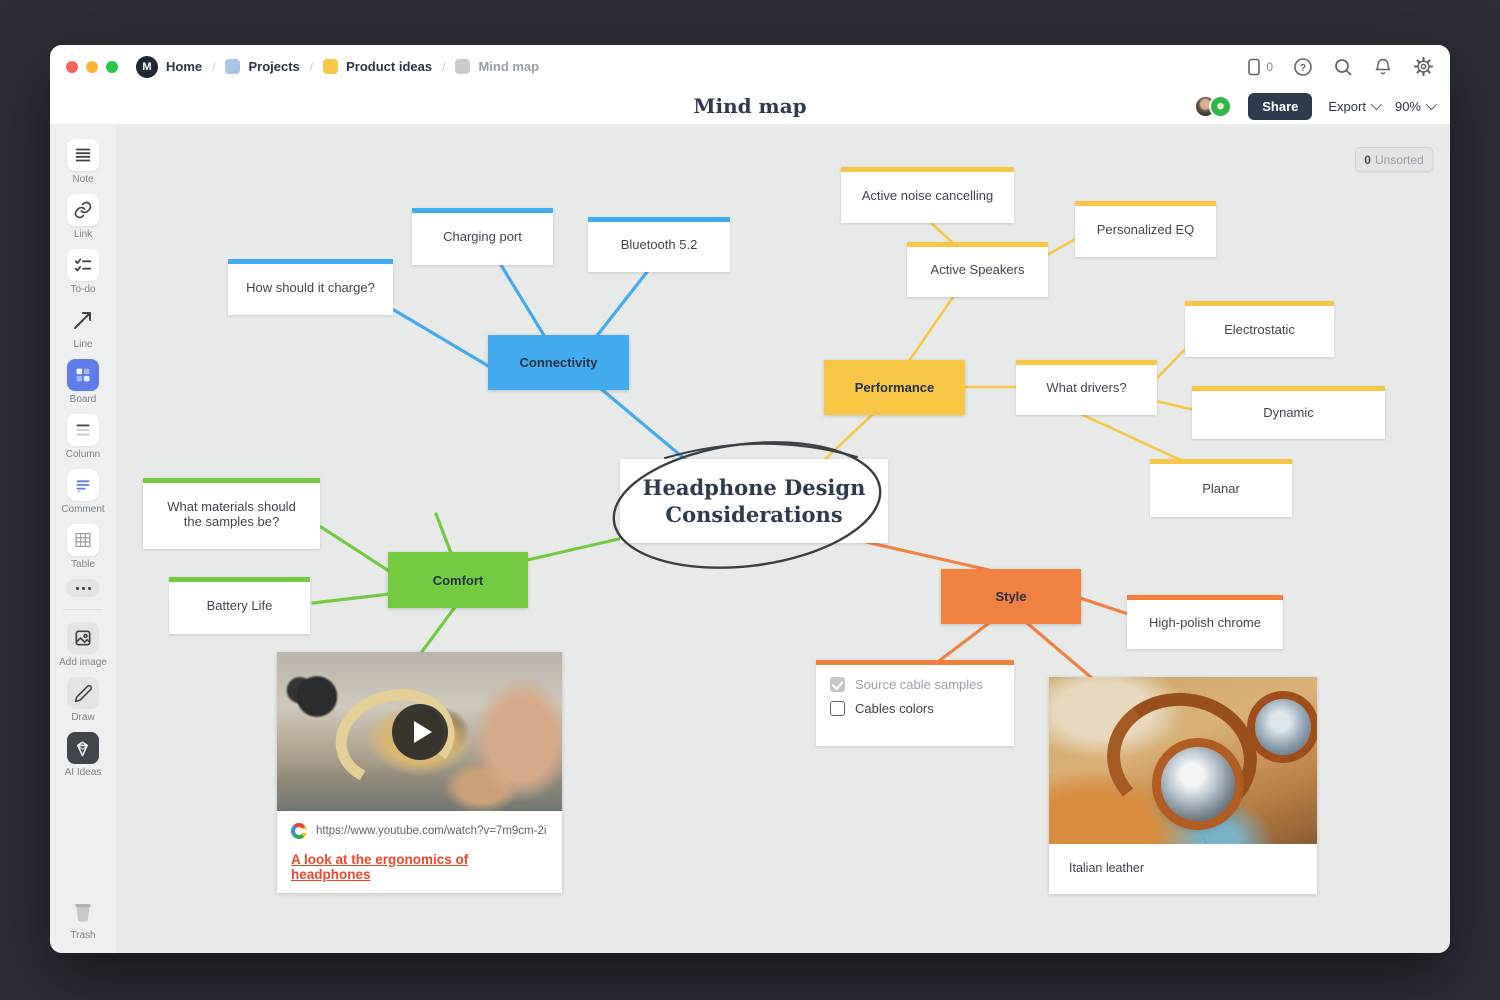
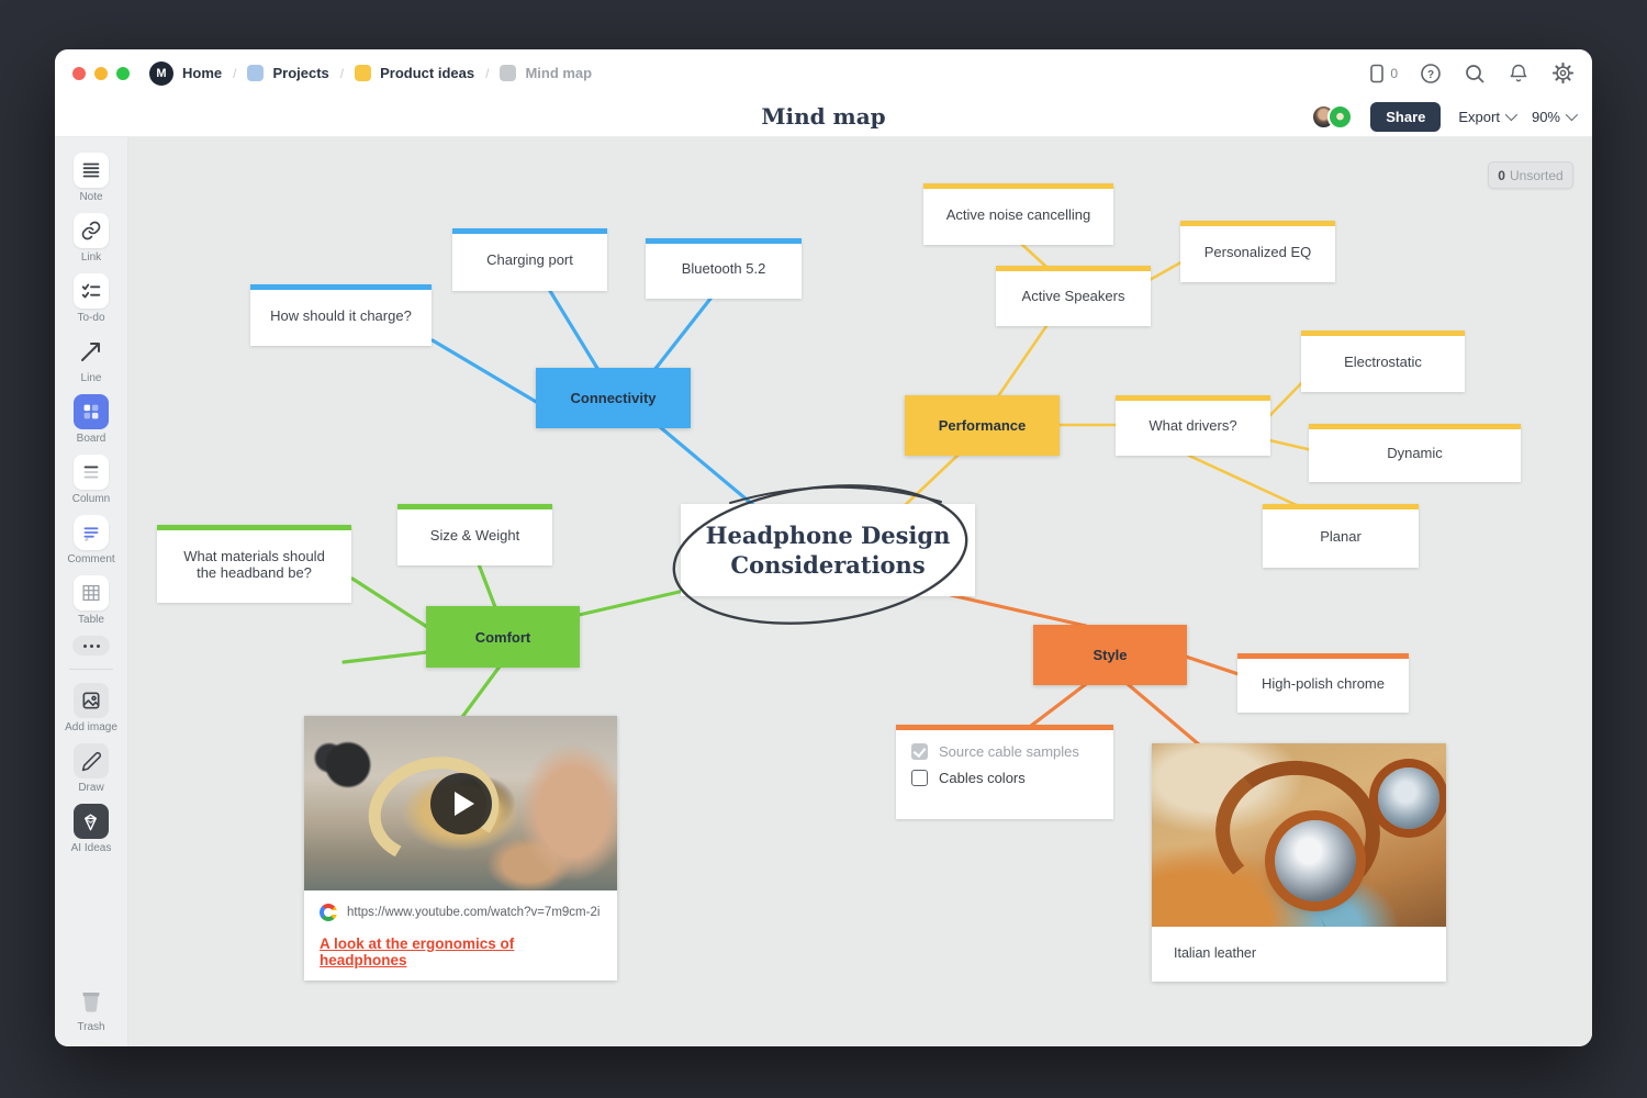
  M
  Home
  /
  Projects
  /
  Product ideas
  /
  Mind map
  0
  ?
  Mind map
  Share
  Export
  90%
  Note
  Link
  To-do
  Line
  Board
  Column
  Comment
  Table
  Add image
  Draw
  AI Ideas
  Trash
  0
  Unsorted
  Connectivity
  Charging port
  Bluetooth 5.2
  How should it charge?
  Performance
  Active noise cancelling
  Active Speakers
  Personalized EQ
  What drivers?
  Electrostatic
  Dynamic
  Planar
  Headphone Design
  Considerations
  Comfort
+ Size & Weight
- What materials should the samples be?
+ What materials should the headband be?
- Battery Life
  Style
  High-polish chrome
  Source cable samples
  Cables colors
  https://www.youtube.com/watch?v=7m9cm-2i
  A look at the ergonomics of headphones
  Italian leather
